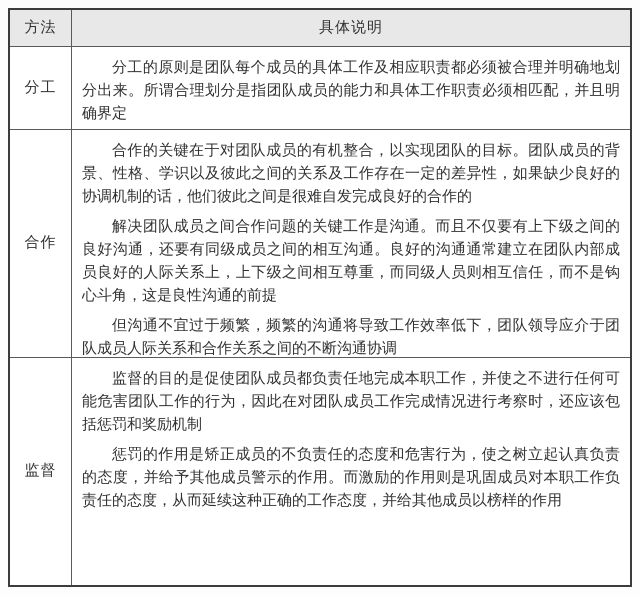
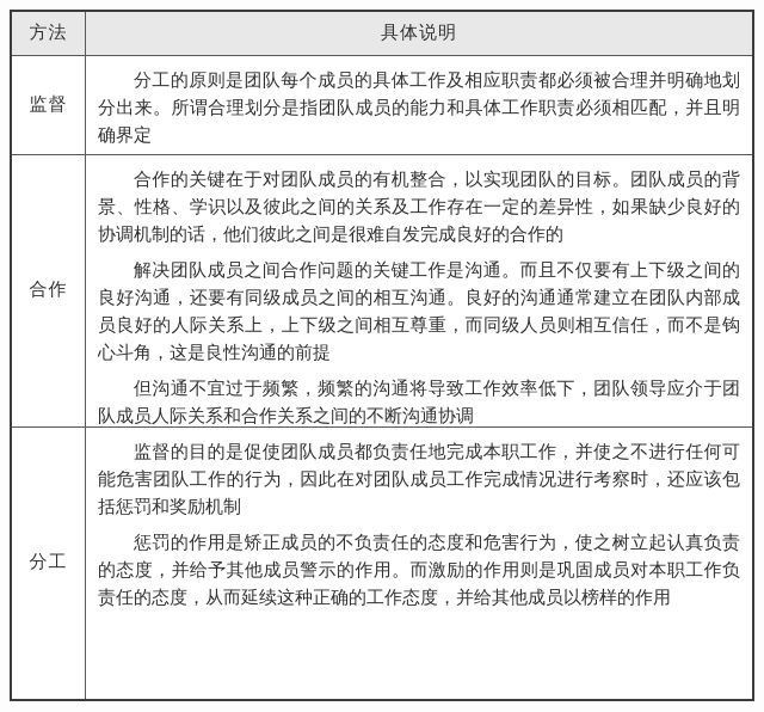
  方法
  具体说明
- 分工
+ 监督
  分工的原则是团队每个成员的具体工作及相应职责都必须被合理并明确地划分出来。所谓合理划分是指团队成员的能力和具体工作职责必须相匹配，并且明确界定
  合作
  合作的关键在于对团队成员的有机整合，以实现团队的目标。团队成员的背景、性格、学识以及彼此之间的关系及工作存在一定的差异性，如果缺少良好的协调机制的话，他们彼此之间是很难自发完成良好的合作的
  解决团队成员之间合作问题的关键工作是沟通。而且不仅要有上下级之间的良好沟通，还要有同级成员之间的相互沟通。良好的沟通通常建立在团队内部成员良好的人际关系上，上下级之间相互尊重，而同级人员则相互信任，而不是钩心斗角，这是良性沟通的前提
  但沟通不宜过于频繁，频繁的沟通将导致工作效率低下，团队领导应介于团队成员人际关系和合作关系之间的不断沟通协调
- 监督
+ 分工
  监督的目的是促使团队成员都负责任地完成本职工作，并使之不进行任何可能危害团队工作的行为，因此在对团队成员工作完成情况进行考察时，还应该包括惩罚和奖励机制
  惩罚的作用是矫正成员的不负责任的态度和危害行为，使之树立起认真负责的态度，并给予其他成员警示的作用。而激励的作用则是巩固成员对本职工作负责任的态度，从而延续这种正确的工作态度，并给其他成员以榜样的作用
